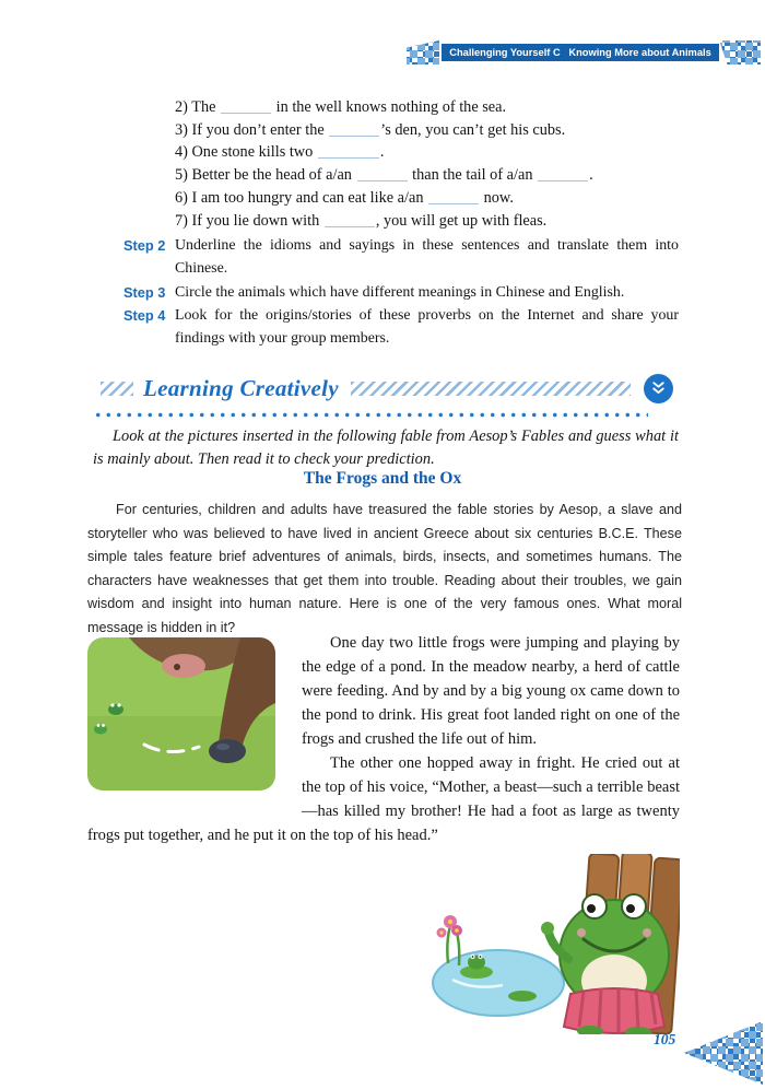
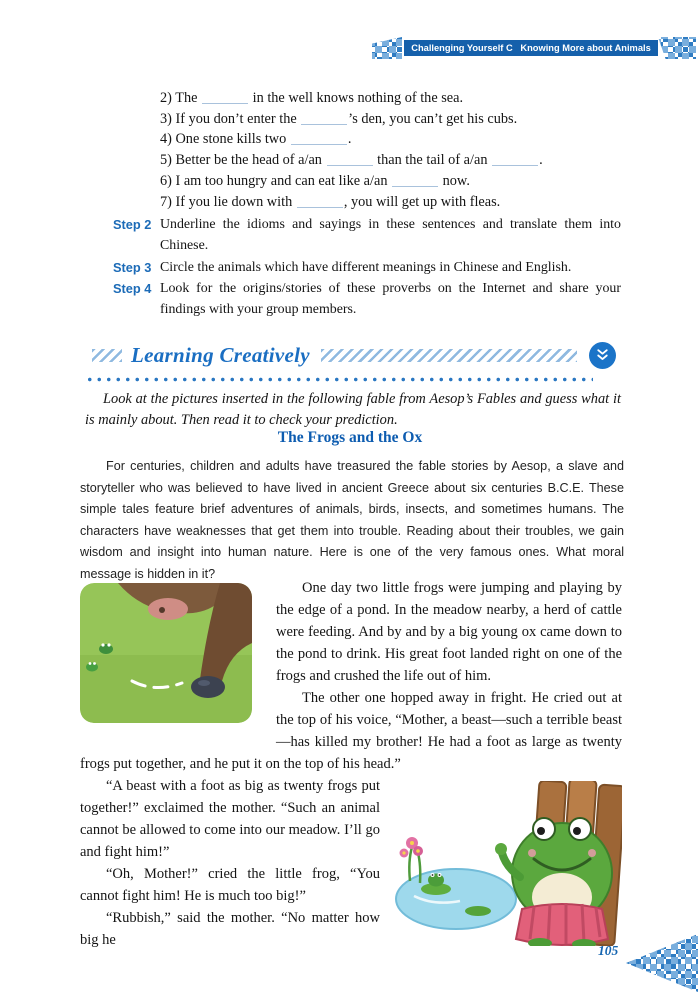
  Challenging Yourself C Knowing More about Animals
  2) The in the well knows nothing of the sea.
  3) If you don’t enter the ’s den, you can’t get his cubs.
  4) One stone kills two .
  5) Better be the head of a/an than the tail of a/an .
  6) I am too hungry and can eat like a/an now.
  7) If you lie down with , you will get up with fleas.
  Step 2
  Underline the idioms and sayings in these sentences and translate them into Chinese.
  Step 3
  Circle the animals which have different meanings in Chinese and English.
  Step 4
  Look for the origins/stories of these proverbs on the Internet and share your findings with your group members.
  Learning Creatively
  Look at the pictures inserted in the following fable from Aesop’s Fables and guess what it is mainly about. Then read it to check your prediction.
  The Frogs and the Ox
  For centuries, children and adults have treasured the fable stories by Aesop, a slave and storyteller who was believed to have lived in ancient Greece about six centuries B.C.E. These simple tales feature brief adventures of animals, birds, insects, and sometimes humans. The characters have weaknesses that get them into trouble. Reading about their troubles, we gain wisdom and insight into human nature. Here is one of the very famous ones. What moral message is hidden in it?
  One day two little frogs were jumping and playing by the edge of a pond. In the meadow nearby, a herd of cattle were feeding. And by and by a big young ox came down to the pond to drink. His great foot landed right on one of the frogs and crushed the life out of him.
  The other one hopped away in fright. He cried out at the top of his voice, “Mother, a beast—such a terrible beast—has killed my brother! He had a foot as large as twenty frogs put together, and he put it on the top of his head.”
+ “A beast with a foot as big as twenty frogs put together!” exclaimed the mother. “Such an animal cannot be allowed to come into our meadow. I’ll go and fight him!”
+ “Oh, Mother!” cried the little frog, “You cannot fight him! He is much too big!”
+ “Rubbish,” said the mother. “No matter how big he
  105
